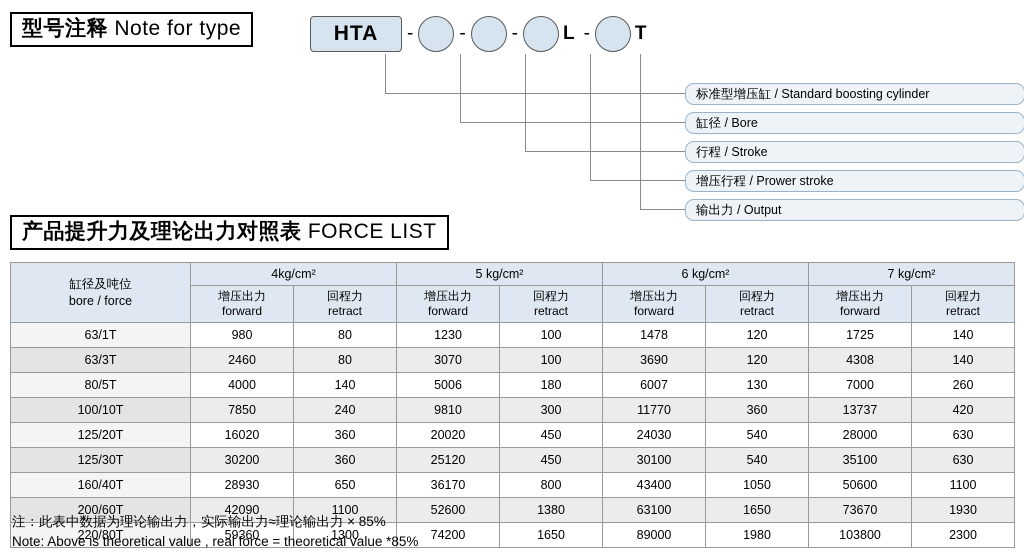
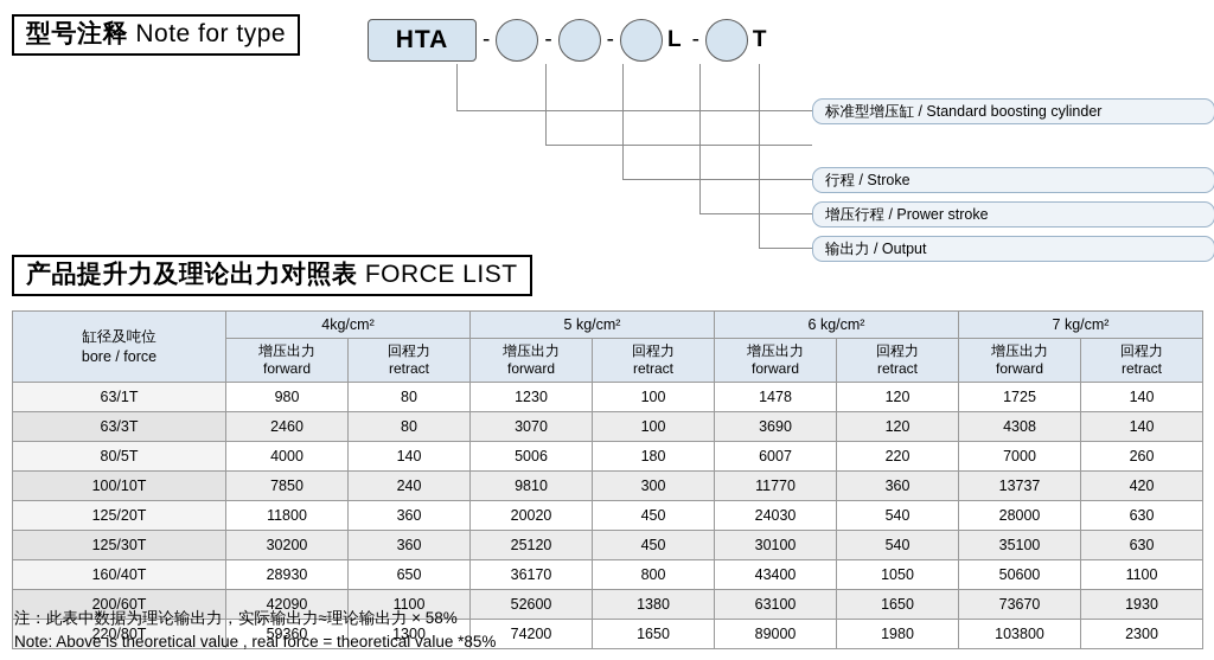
  型号注释 Note for type
  HTA
  -
  -
  -
  L
  -
  T
  标准型增压缸 / Standard boosting cylinder
- 缸径 / Bore
  行程 / Stroke
  增压行程 / Prower stroke
  输出力 / Output
  产品提升力及理论出力对照表 FORCE LIST
  缸径及吨位 bore / force	4kg/cm²	5 kg/cm²	6 kg/cm²	7 kg/cm²
  增压出力 forward	回程力 retract	增压出力 forward	回程力 retract	增压出力 forward	回程力 retract	增压出力 forward	回程力 retract
  63/1T	980	80	1230	100	1478	120	1725	140
  63/3T	2460	80	3070	100	3690	120	4308	140
- 80/5T	4000	140	5006	180	6007	130	7000	260
+ 80/5T	4000	140	5006	180	6007	220	7000	260
  100/10T	7850	240	9810	300	11770	360	13737	420
- 125/20T	16020	360	20020	450	24030	540	28000	630
+ 125/20T	11800	360	20020	450	24030	540	28000	630
  125/30T	30200	360	25120	450	30100	540	35100	630
  160/40T	28930	650	36170	800	43400	1050	50600	1100
  200/60T	42090	1100	52600	1380	63100	1650	73670	1930
  220/80T	59360	1300	74200	1650	89000	1980	103800	2300
- 注：此表中数据为理论输出力，实际输出力≈理论输出力 × 85%
+ 注：此表中数据为理论输出力，实际输出力≈理论输出力 × 58%
  Note: Above is theoretical value , real force = theoretical value *85%
